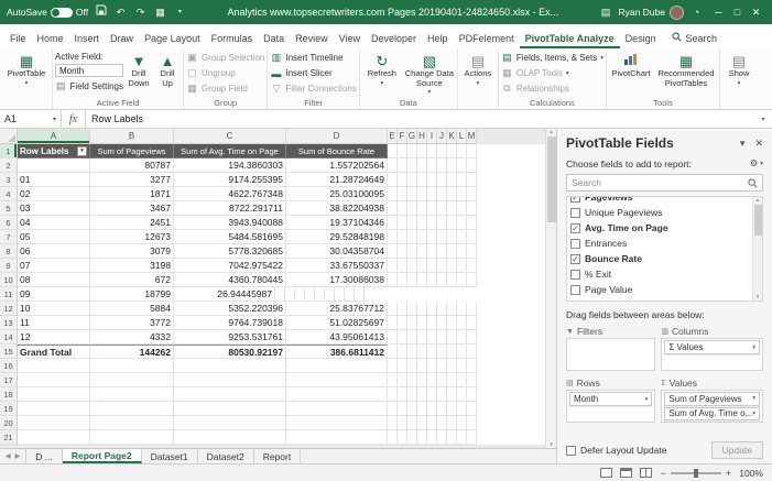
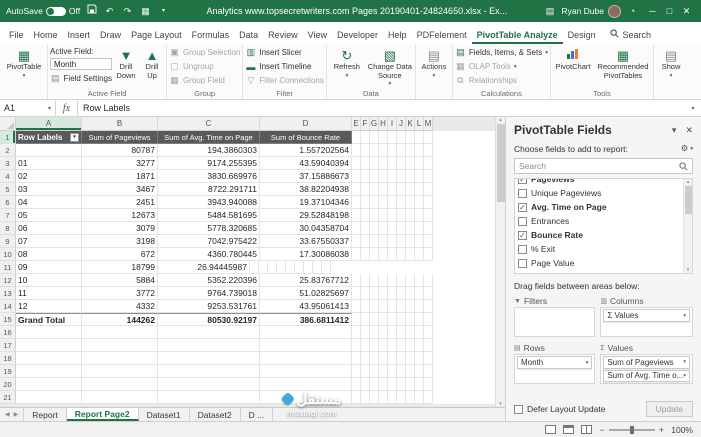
  AutoSave
  Off
  ↶
  ↷
  ▦
  Analytics www.topsecretwriters.com Pages 20190401-24824650.xlsx - Ex...
  ▤
  Ryan Dube
  ◔
  ─
  □
  ✕
  File
  Home
  Insert
  Draw
  Page Layout
  Formulas
  Data
  Review
  View
  Developer
  Help
  PDFelement
  PivotTable Analyze
  Design
  Search
  ▦
  PivotTable
  Active Field:
  Month
  ▤
  Field Settings
  ▼
  Drill Down
  ▲
  Drill Up
  Active Field
  ▣
  Group Selection
  ▢
  Ungroup
  ▦
  Group Field
  Group
  ▥
- Insert Timeline
+ Insert Slicer
  ▬
- Insert Slicer
+ Insert Timeline
  ▽
  Filter Connections
  Filter
  ↻
  Refresh
  ▧
  Change Data Source
  Data
  ▤
  Actions
  ▤
  Fields, Items, & Sets
  ▦
  OLAP Tools
  ⧉
  Relationships
  Calculations
  PivotChart
  ▦
  Recommended PivotTables
  Tools
  ▤
  Show
  A1
  fx
  Row Labels
  A
  B
  C
  D
  E
  F
  G
  H
  I
  J
  K
  L
  M
  1
  Row Labels
  Sum of Pageviews
  Sum of Avg. Time on Page
  Sum of Bounce Rate
  2
  80787
  194.3860303
  1.557202564
  3
  01
  3277
  9174.255395
- 21.28724649
+ 43.59040394
  4
  02
  1871
- 4622.767348
+ 3830.669976
- 25.03100095
+ 37.15886673
  5
  03
  3467
  8722.291711
  38.82204938
  6
  04
  2451
  3943.940088
  19.37104346
  7
  05
  12673
  5484.581695
  29.52848198
  8
  06
  3079
  5778.320685
  30.04358704
  9
  07
  3198
  7042.975422
  33.67550337
  10
  08
  672
  4360.780445
  17.30086038
  11
  09
  18799
  26.94445987
  12
  10
  5884
  5352.220396
  25.83767712
  13
  11
  3772
  9764.739018
  51.02825697
  14
  12
  4332
  9253.531761
  43.95061413
  15
  Grand Total
  144262
  80530.92197
  386.6811412
  16
  17
  18
  19
  20
  21
- D ...
+ Report
  Report Page2
  Dataset1
  Dataset2
- Report
+ D ...
  PivotTable Fields
  ▾
  ✕
  Choose fields to add to report:
  ⚙
  Search
  ✓
  Pageviews
  Unique Pageviews
  ✓
  Avg. Time on Page
  Entrances
  ✓
  Bounce Rate
  % Exit
  Page Value
  Drag fields between areas below:
  Filters
  Columns
  Σ Values
  Rows
  Month
  Values
  Sum of Pageviews
  Sum of Avg. Time o...
  Defer Layout Update
  Update
  −
  +
  100%
+ مستقل
+ mostaql.com
